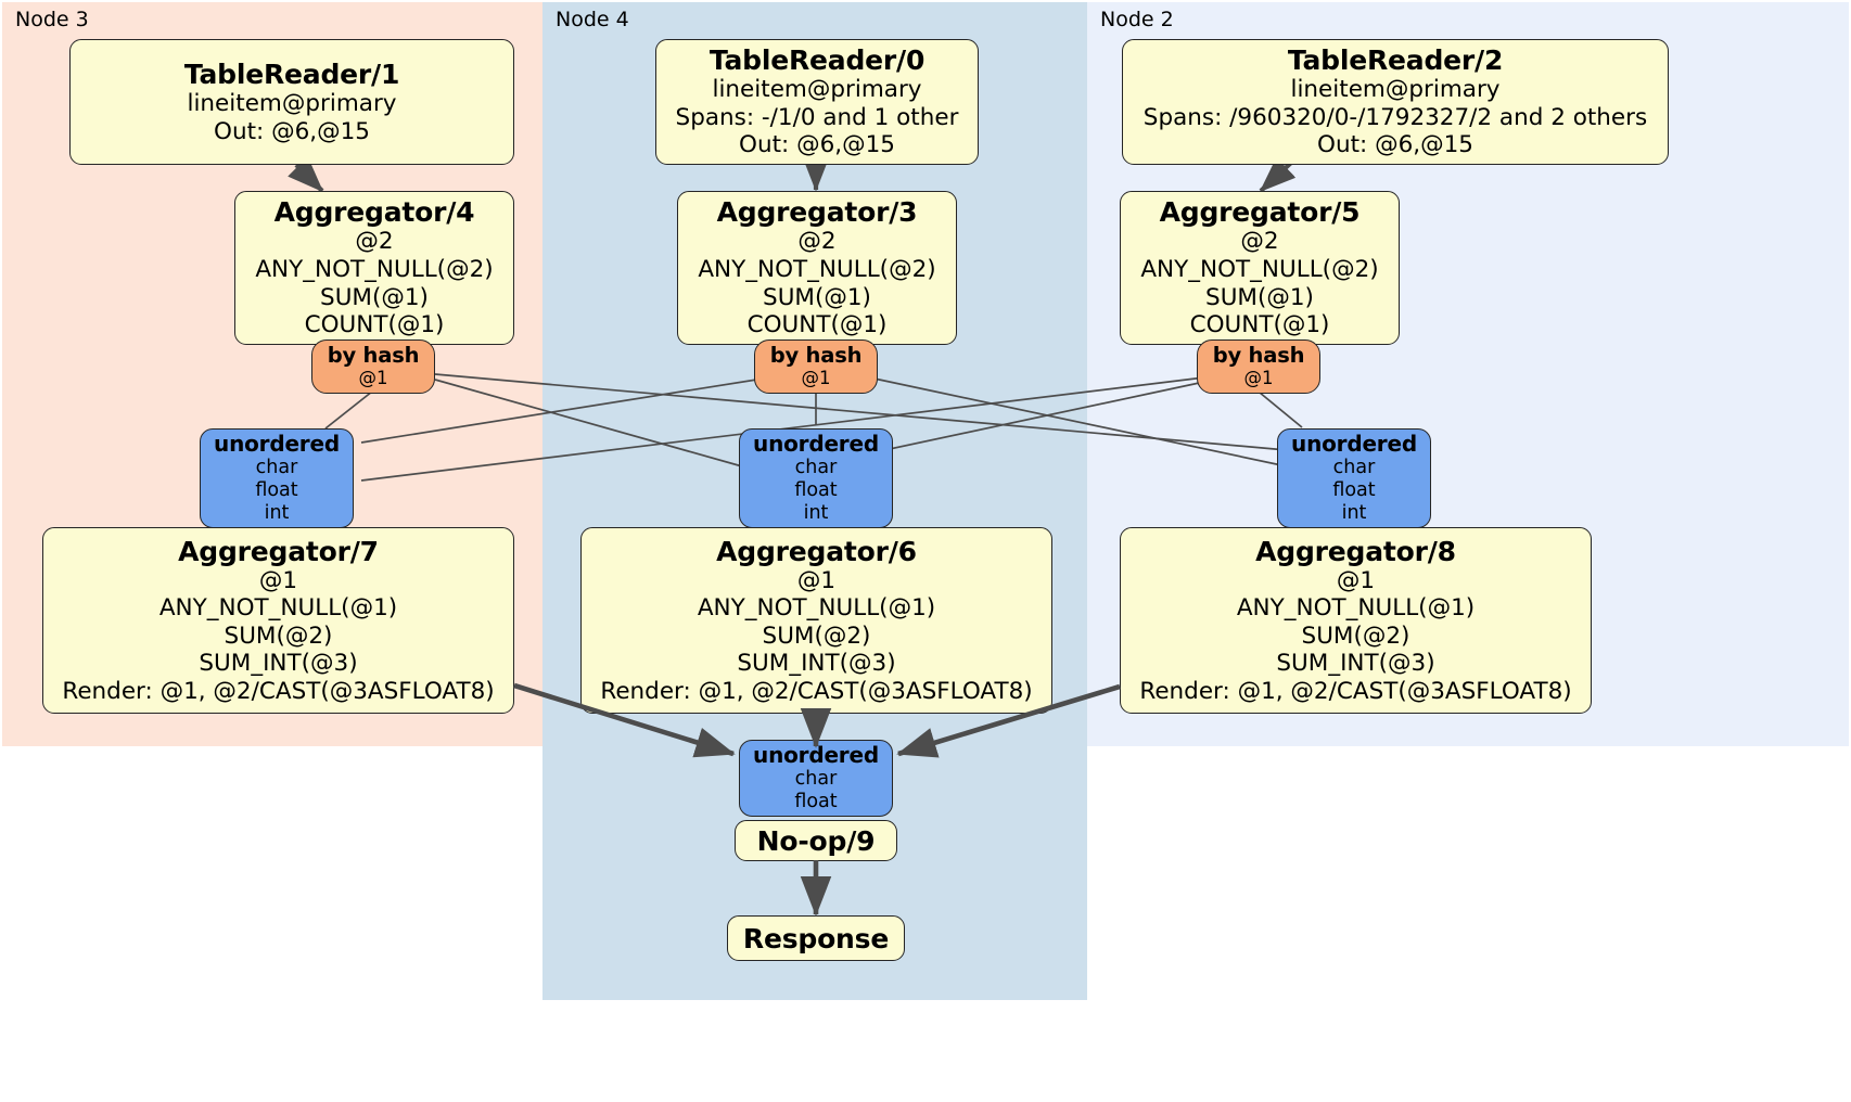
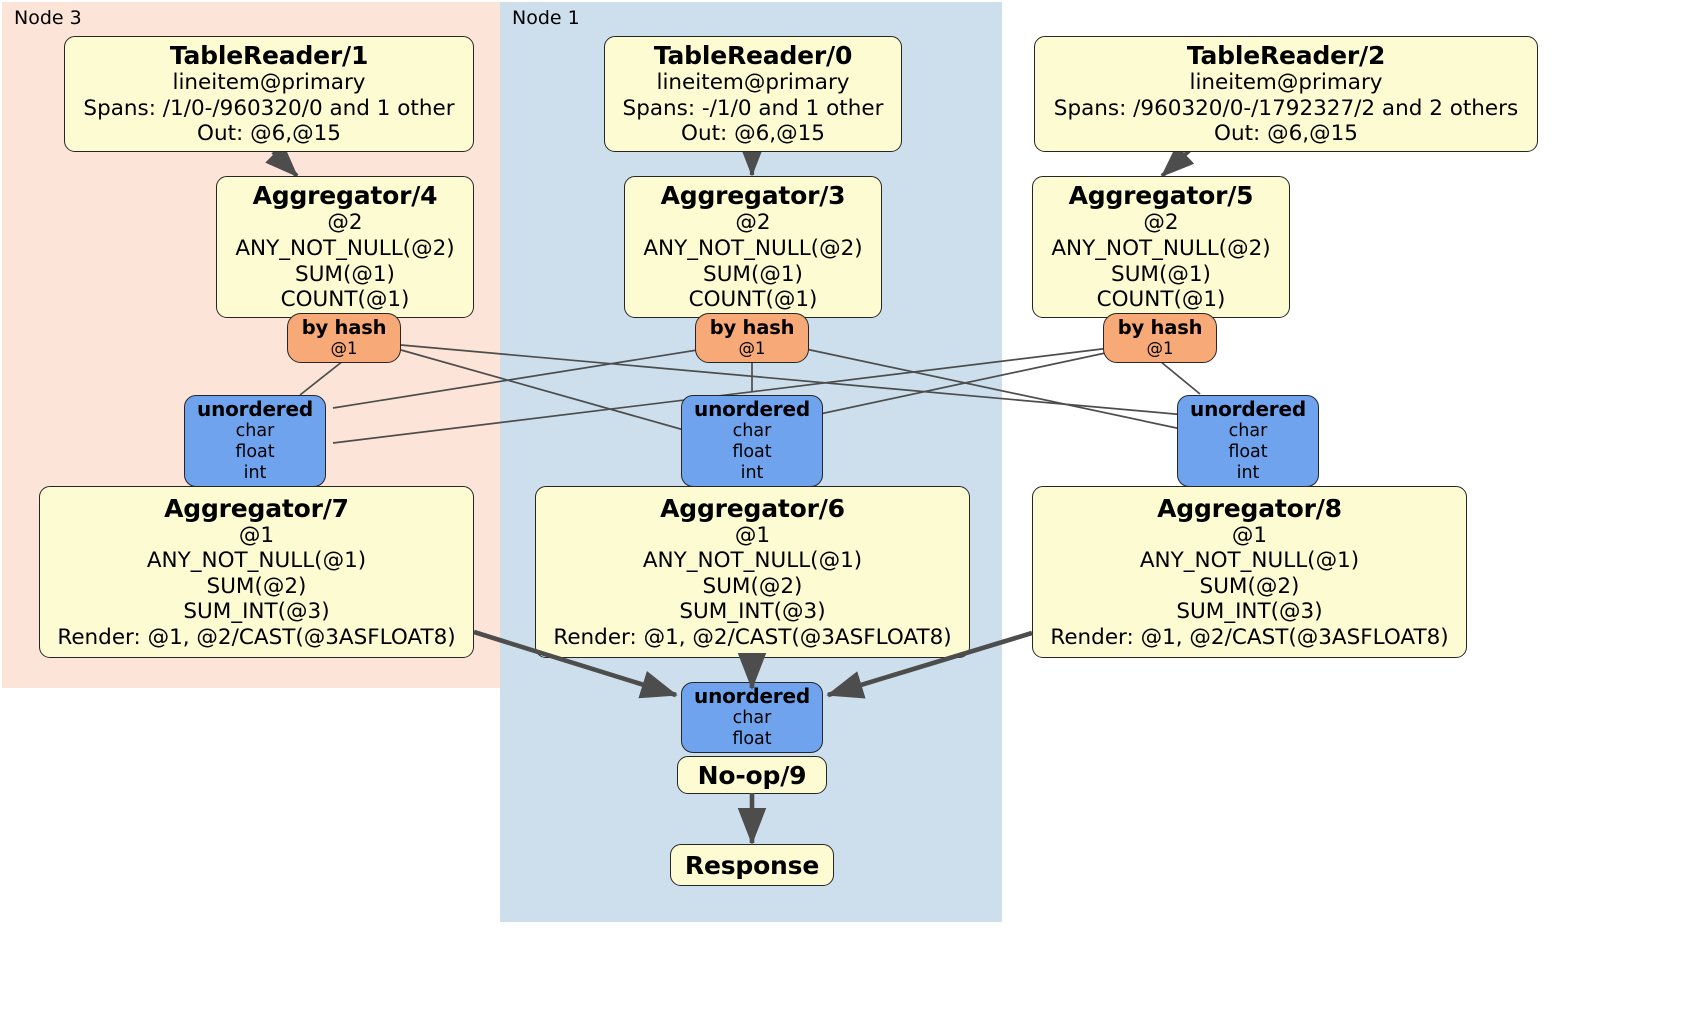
  Node 3
- Node 4
+ Node 1
- Node 2
  TableReader/1
  lineitem@primary
+ Spans: /1/0-/960320/0 and 1 other
  Out: @6,@15
  Aggregator/4
  @2
  ANY_NOT_NULL(@2)
  SUM(@1)
  COUNT(@1)
  by hash
  @1
  unordered
  char
  float
  int
  Aggregator/7
  @1
  ANY_NOT_NULL(@1)
  SUM(@2)
  SUM_INT(@3)
  Render: @1, @2/CAST(@3ASFLOAT8)
  TableReader/0
  lineitem@primary
  Spans: -/1/0 and 1 other
  Out: @6,@15
  Aggregator/3
  @2
  ANY_NOT_NULL(@2)
  SUM(@1)
  COUNT(@1)
  by hash
  @1
  unordered
  char
  float
  int
  Aggregator/6
  @1
  ANY_NOT_NULL(@1)
  SUM(@2)
  SUM_INT(@3)
  Render: @1, @2/CAST(@3ASFLOAT8)
  unordered
  char
  float
  No-op/9
  Response
  TableReader/2
  lineitem@primary
  Spans: /960320/0-/1792327/2 and 2 others
  Out: @6,@15
  Aggregator/5
  @2
  ANY_NOT_NULL(@2)
  SUM(@1)
  COUNT(@1)
  by hash
  @1
  unordered
  char
  float
  int
  Aggregator/8
  @1
  ANY_NOT_NULL(@1)
  SUM(@2)
  SUM_INT(@3)
  Render: @1, @2/CAST(@3ASFLOAT8)
